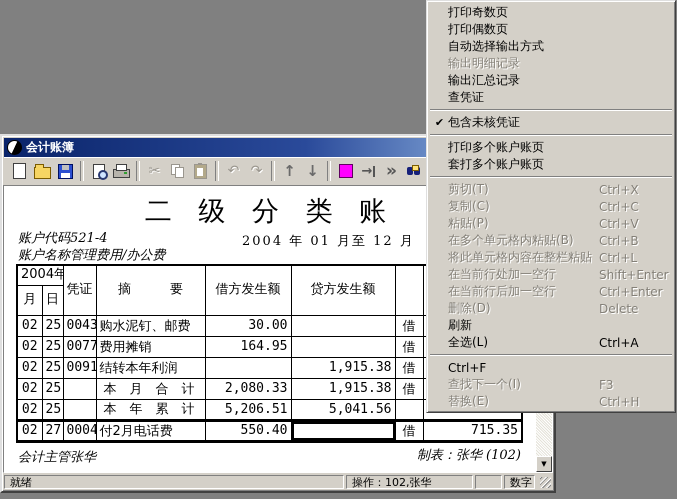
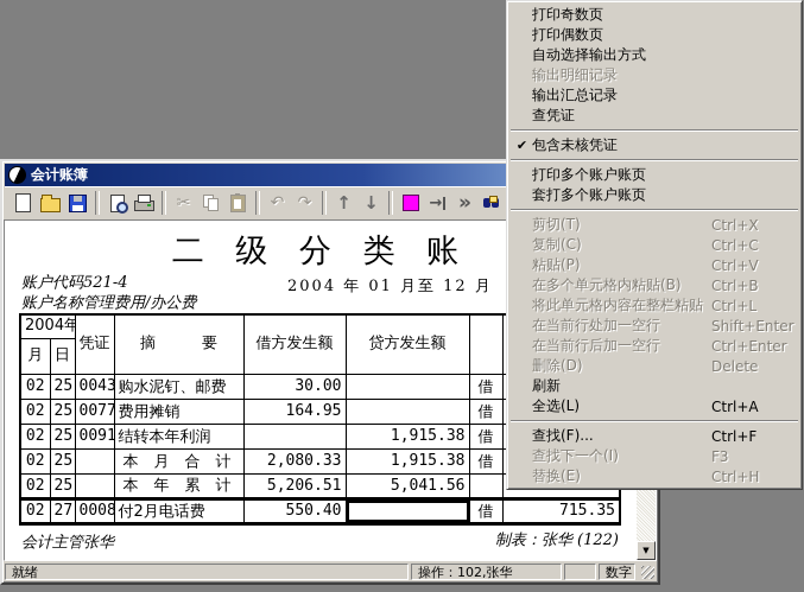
  会计账簿
  二 级 分 类 账
  账户代码521-4
  2004 年 01 月至 12 月
  账户名称管理费用/办公费
  2004年	凭证	摘 要	借方发生额	贷方发生额
  月	日
  02	25	0043	购水泥钉、邮费	30.00		借
  02	25	0077	费用摊销	164.95		借
  02	25	0091	结转本年利润		1,915.38	借
  02	25		本 月 合 计	2,080.33	1,915.38	借
  02	25		本 年 累 计	5,206.51	5,041.56
- 02	27	0004	付2月电话费	550.40		借	715.35
+ 02	27	0008	付2月电话费	550.40		借	715.35
  会计主管张华
- 制表：张华 (102)
+ 制表：张华 (122)
  ▼
  就绪
  操作：102,张华
  数字
  打印奇数页
  打印偶数页
  自动选择输出方式
  输出明细记录
  输出汇总记录
  查凭证
  ✔
  包含未核凭证
  打印多个账户账页
  套打多个账户账页
  剪切(T)
  Ctrl+X
  复制(C)
  Ctrl+C
  粘贴(P)
  Ctrl+V
  在多个单元格内粘贴(B)
  Ctrl+B
  将此单元格内容在整栏粘贴
  Ctrl+L
  在当前行处加一空行
  Shift+Enter
  在当前行后加一空行
  Ctrl+Enter
  删除(D)
  Delete
  刷新
  全选(L)
  Ctrl+A
+ 查找(F)...
  Ctrl+F
  查找下一个(I)
  F3
  替换(E)
  Ctrl+H
